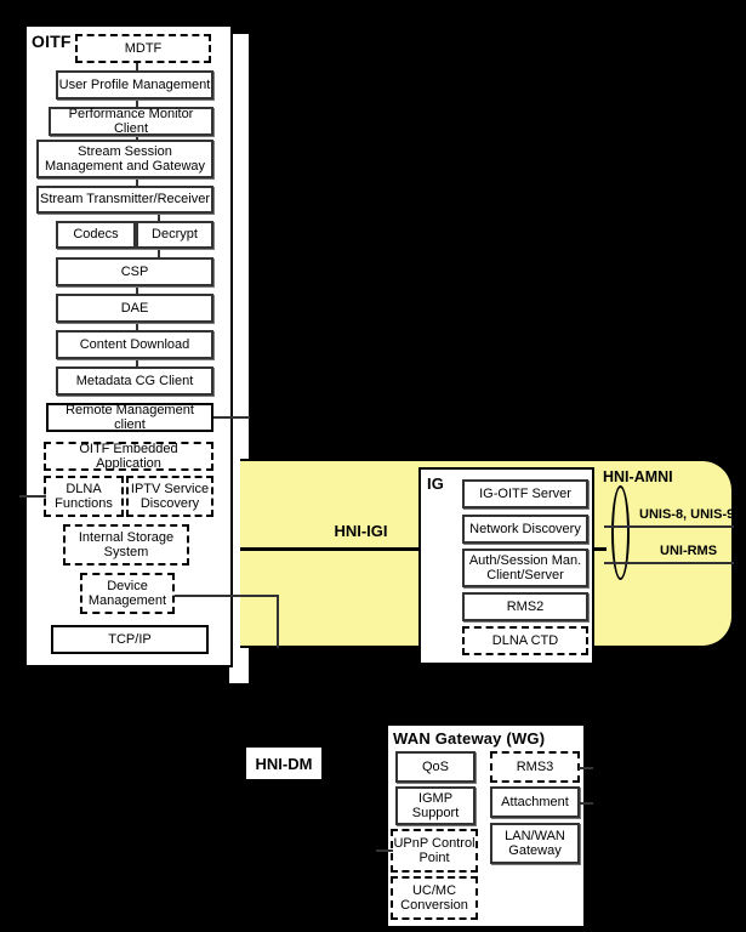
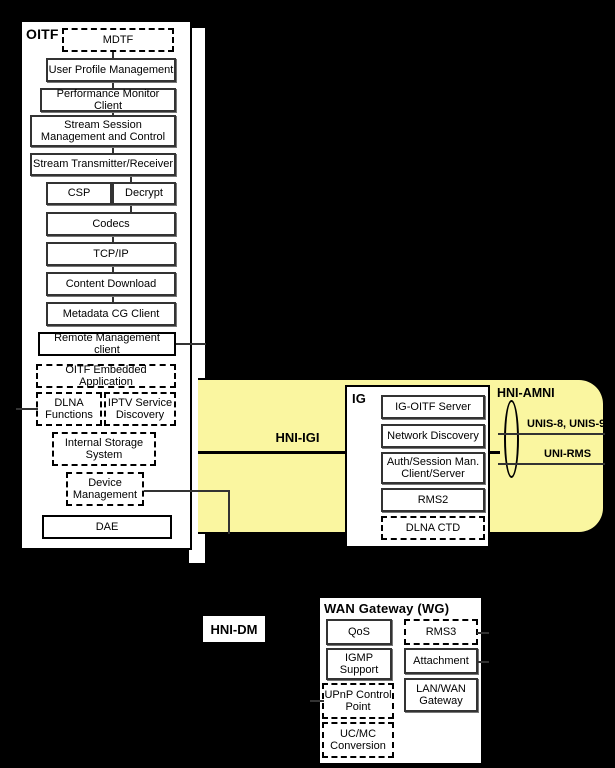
  HNI-IGI
  HNI-AMNI
  UNIS-8, UNIS-9
  UNI-RMS
  OITF
  MDTF
  User Profile Management
  Performance Monitor Client
- Stream Session Management and Gateway
+ Stream Session Management and Control
  Stream Transmitter/Receiver
- Codecs
+ CSP
  Decrypt
- CSP
+ Codecs
- DAE
+ TCP/IP
  Content Download
  Metadata CG Client
  Remote Management client
  OITF Embedded Application
  DLNA Functions
  IPTV Service Discovery
  Internal Storage System
  Device Management
- TCP/IP
+ DAE
  IG
  IG-OITF Server
  Network Discovery
  Auth/Session Man. Client/Server
  RMS2
  DLNA CTD
  HNI-DM
  WAN Gateway (WG)
  QoS
  IGMP Support
  UPnP Control Point
  UC/MC Conversion
  RMS3
  Attachment
  LAN/WAN Gateway
